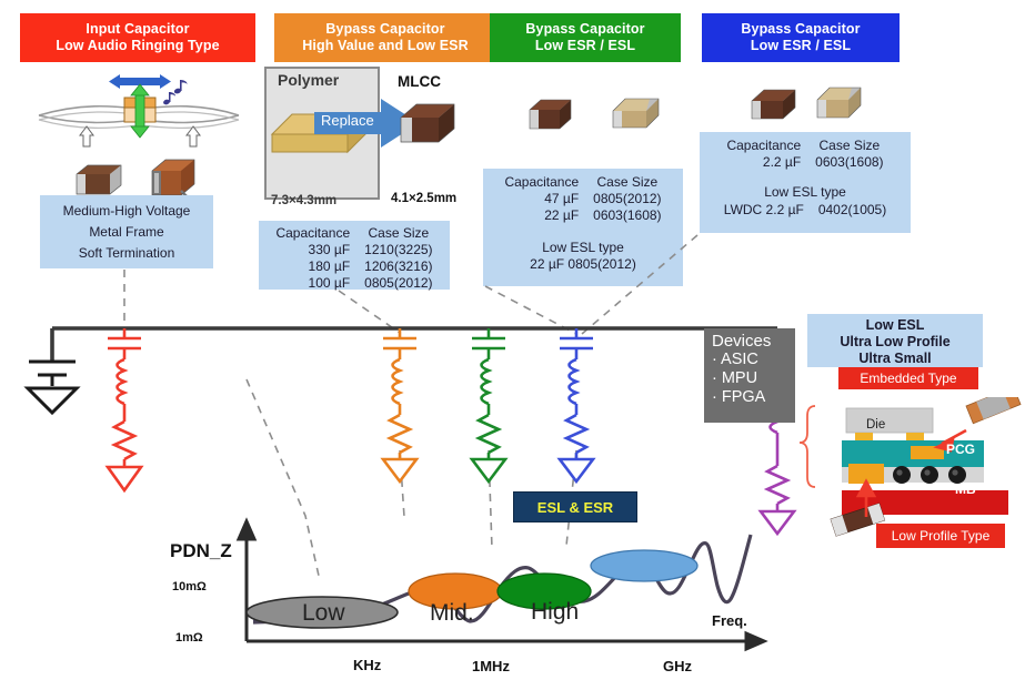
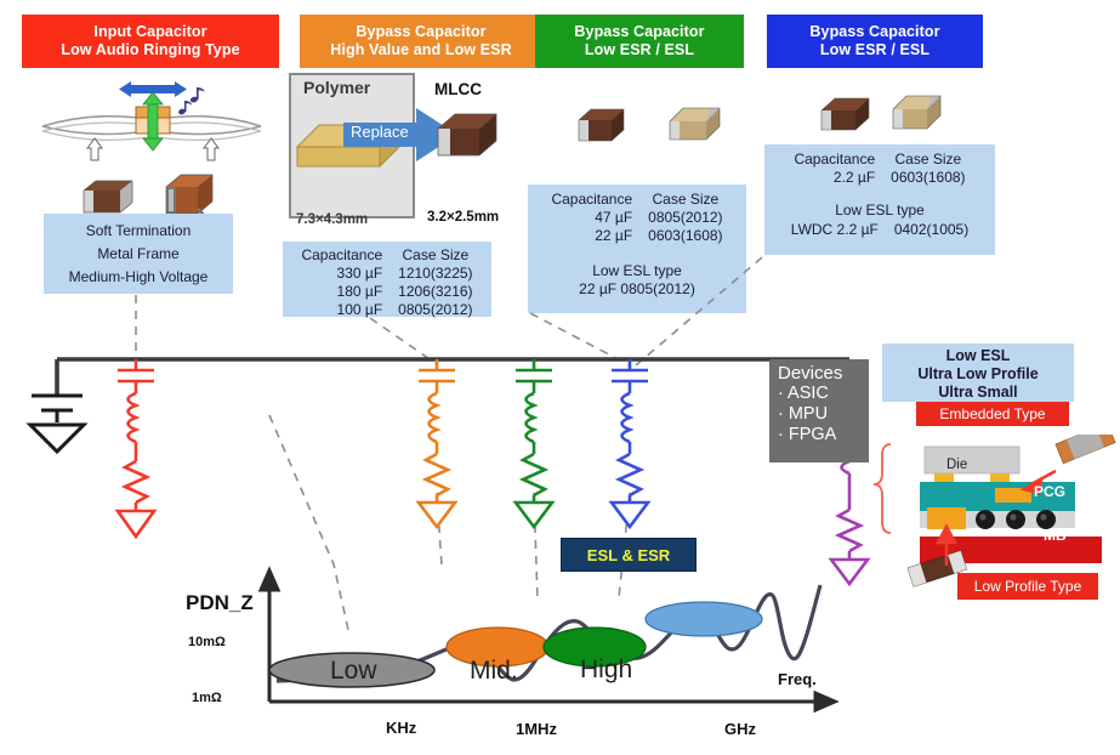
  Input Capacitor
  Low Audio Ringing Type
  Bypass Capacitor
  High Value and Low ESR
  Bypass Capacitor
  Low ESR / ESL
  Bypass Capacitor
  Low ESR / ESL
- Medium-High Voltage
+ Soft Termination
  Metal Frame
- Soft Termination
+ Medium-High Voltage
  Polymer
  7.3×4.3mm
  Replace
  MLCC
- 4.1×2.5mm
+ 3.2×2.5mm
  Capacitance	Case Size
  330 µF	1210(3225)
  180 µF	1206(3216)
  100 µF	0805(2012)
  Capacitance	Case Size
  47 µF	0805(2012)
  22 µF	0603(1608)
  Low ESL type
  22 µF 0805(2012)
  Capacitance	Case Size
  2.2 µF	0603(1608)
  Low ESL type
  LWDC 2.2 µF	0402(1005)
  Devices
  · ASIC
  · MPU
  · FPGA
  Low ESL
  Ultra Low Profile
  Ultra Small
  Embedded Type
  Die
  PCG
  MB
  Low Profile Type
  PDN_Z
  10mΩ
  1mΩ
  Low
  Mid.
  High
  KHz
  1MHz
  GHz
  Freq.
  ESL & ESR
